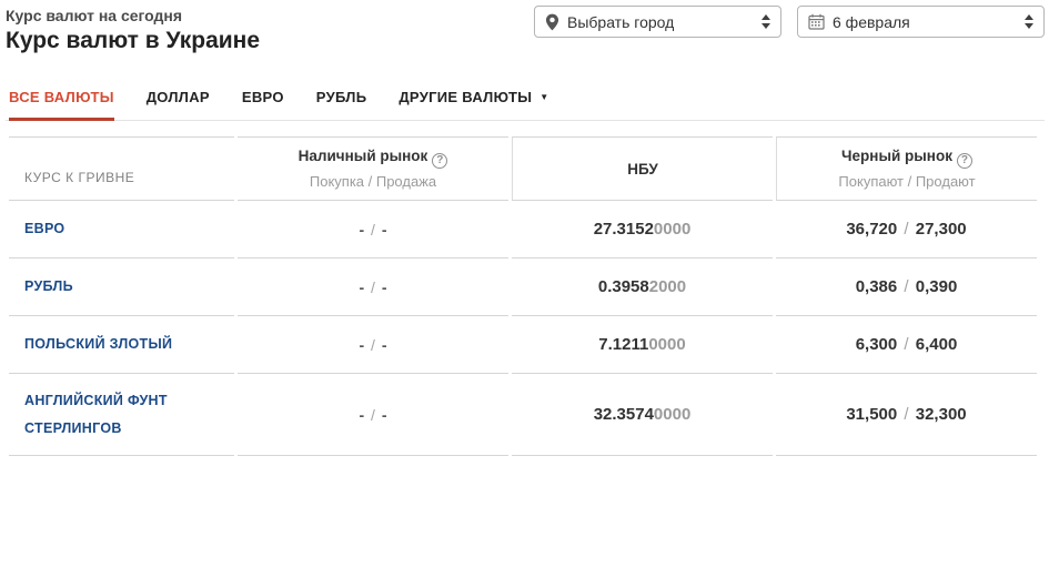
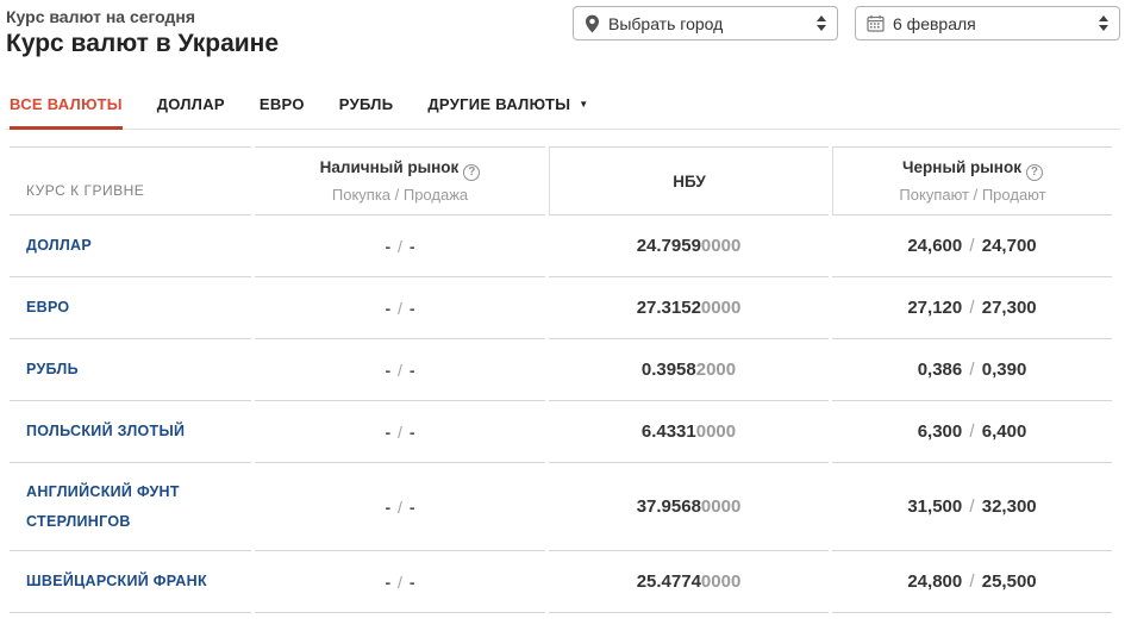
  Курс валют на сегодня
  Курс валют в Украине
  Выбрать город
  6 февраля
  ВСЕ ВАЛЮТЫ
  ДОЛЛАР
  ЕВРО
  РУБЛЬ
  ДРУГИЕ ВАЛЮТЫ ▼
  КУРС К ГРИВНЕ	Наличный рынок ? Покупка / Продажа	НБУ	Черный рынок ? Покупают / Продают
+ ДОЛЛАР	- / -	24.79590000	24,600 / 24,700
- ЕВРО	- / -	27.31520000	36,720 / 27,300
+ ЕВРО	- / -	27.31520000	27,120 / 27,300
  РУБЛЬ	- / -	0.39582000	0,386 / 0,390
- ПОЛЬСКИЙ ЗЛОТЫЙ	- / -	7.12110000	6,300 / 6,400
+ ПОЛЬСКИЙ ЗЛОТЫЙ	- / -	6.43310000	6,300 / 6,400
- АНГЛИЙСКИЙ ФУНТ СТЕРЛИНГОВ	- / -	32.35740000	31,500 / 32,300
+ АНГЛИЙСКИЙ ФУНТ СТЕРЛИНГОВ	- / -	37.95680000	31,500 / 32,300
+ ШВЕЙЦАРСКИЙ ФРАНК	- / -	25.47740000	24,800 / 25,500
